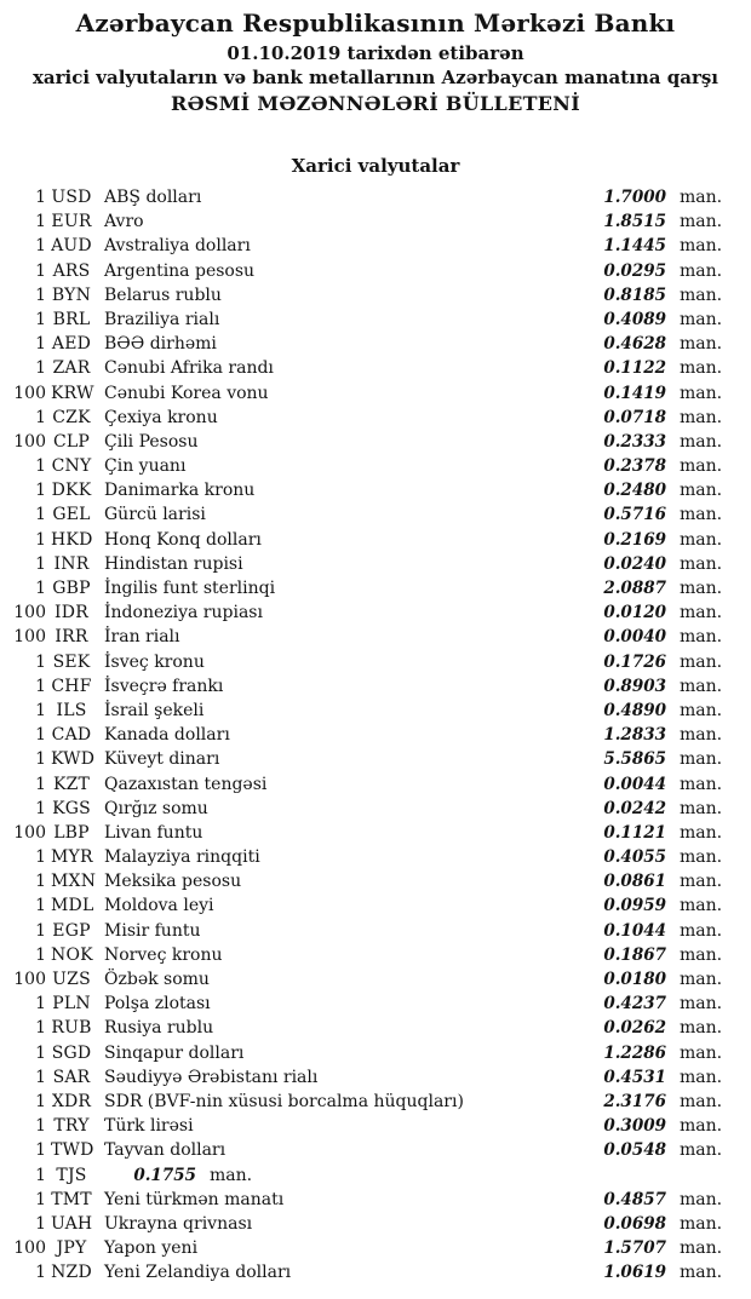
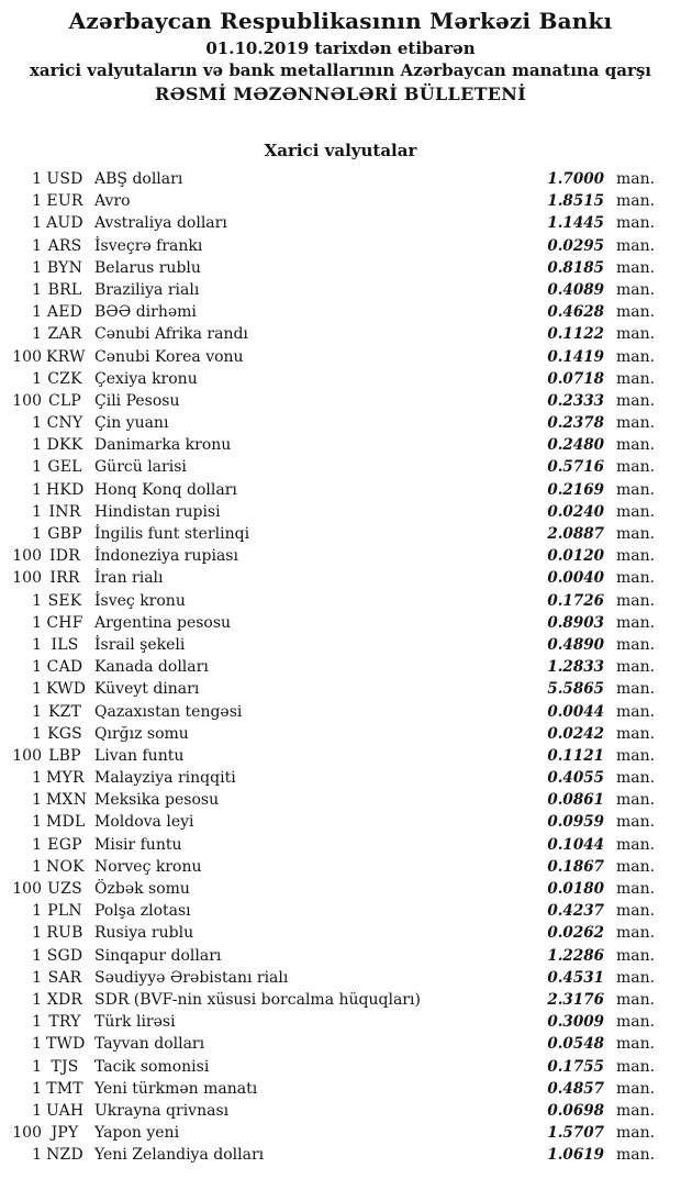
  Azərbaycan Respublikasının Mərkəzi Bankı
  01.10.2019 tarixdən etibarən
  xarici valyutaların və bank metallarının Azərbaycan manatına qarşı
  RƏSMİ MƏZƏNNƏLƏRİ BÜLLETENİ
  Xarici valyutalar
  1
  USD
  ABŞ dolları
  1.7000
  man.
  1
  EUR
  Avro
  1.8515
  man.
  1
  AUD
  Avstraliya dolları
  1.1445
  man.
  1
  ARS
- Argentina pesosu
+ İsveçrə frankı
  0.0295
  man.
  1
  BYN
  Belarus rublu
  0.8185
  man.
  1
  BRL
  Braziliya rialı
  0.4089
  man.
  1
  AED
  BƏƏ dirhəmi
  0.4628
  man.
  1
  ZAR
  Cənubi Afrika randı
  0.1122
  man.
  100
  KRW
  Cənubi Korea vonu
  0.1419
  man.
  1
  CZK
  Çexiya kronu
  0.0718
  man.
  100
  CLP
  Çili Pesosu
  0.2333
  man.
  1
  CNY
  Çin yuanı
  0.2378
  man.
  1
  DKK
  Danimarka kronu
  0.2480
  man.
  1
  GEL
  Gürcü larisi
  0.5716
  man.
  1
  HKD
  Honq Konq dolları
  0.2169
  man.
  1
  INR
  Hindistan rupisi
  0.0240
  man.
  1
  GBP
  İngilis funt sterlinqi
  2.0887
  man.
  100
  IDR
  İndoneziya rupiası
  0.0120
  man.
  100
  IRR
  İran rialı
  0.0040
  man.
  1
  SEK
  İsveç kronu
  0.1726
  man.
  1
  CHF
- İsveçrə frankı
+ Argentina pesosu
  0.8903
  man.
  1
  ILS
  İsrail şekeli
  0.4890
  man.
  1
  CAD
  Kanada dolları
  1.2833
  man.
  1
  KWD
  Küveyt dinarı
  5.5865
  man.
  1
  KZT
  Qazaxıstan tengəsi
  0.0044
  man.
  1
  KGS
  Qırğız somu
  0.0242
  man.
  100
  LBP
  Livan funtu
  0.1121
  man.
  1
  MYR
  Malayziya rinqqiti
  0.4055
  man.
  1
  MXN
  Meksika pesosu
  0.0861
  man.
  1
  MDL
  Moldova leyi
  0.0959
  man.
  1
  EGP
  Misir funtu
  0.1044
  man.
  1
  NOK
  Norveç kronu
  0.1867
  man.
  100
  UZS
  Özbək somu
  0.0180
  man.
  1
  PLN
  Polşa zlotası
  0.4237
  man.
  1
  RUB
  Rusiya rublu
  0.0262
  man.
  1
  SGD
  Sinqapur dolları
  1.2286
  man.
  1
  SAR
  Səudiyyə Ərəbistanı rialı
  0.4531
  man.
  1
  XDR
  SDR (BVF-nin xüsusi borcalma hüquqları)
  2.3176
  man.
  1
  TRY
  Türk lirəsi
  0.3009
  man.
  1
  TWD
  Tayvan dolları
  0.0548
  man.
  1
  TJS
+ Tacik somonisi
  0.1755
  man.
  1
  TMT
  Yeni türkmən manatı
  0.4857
  man.
  1
  UAH
  Ukrayna qrivnası
  0.0698
  man.
  100
  JPY
  Yapon yeni
  1.5707
  man.
  1
  NZD
  Yeni Zelandiya dolları
  1.0619
  man.
